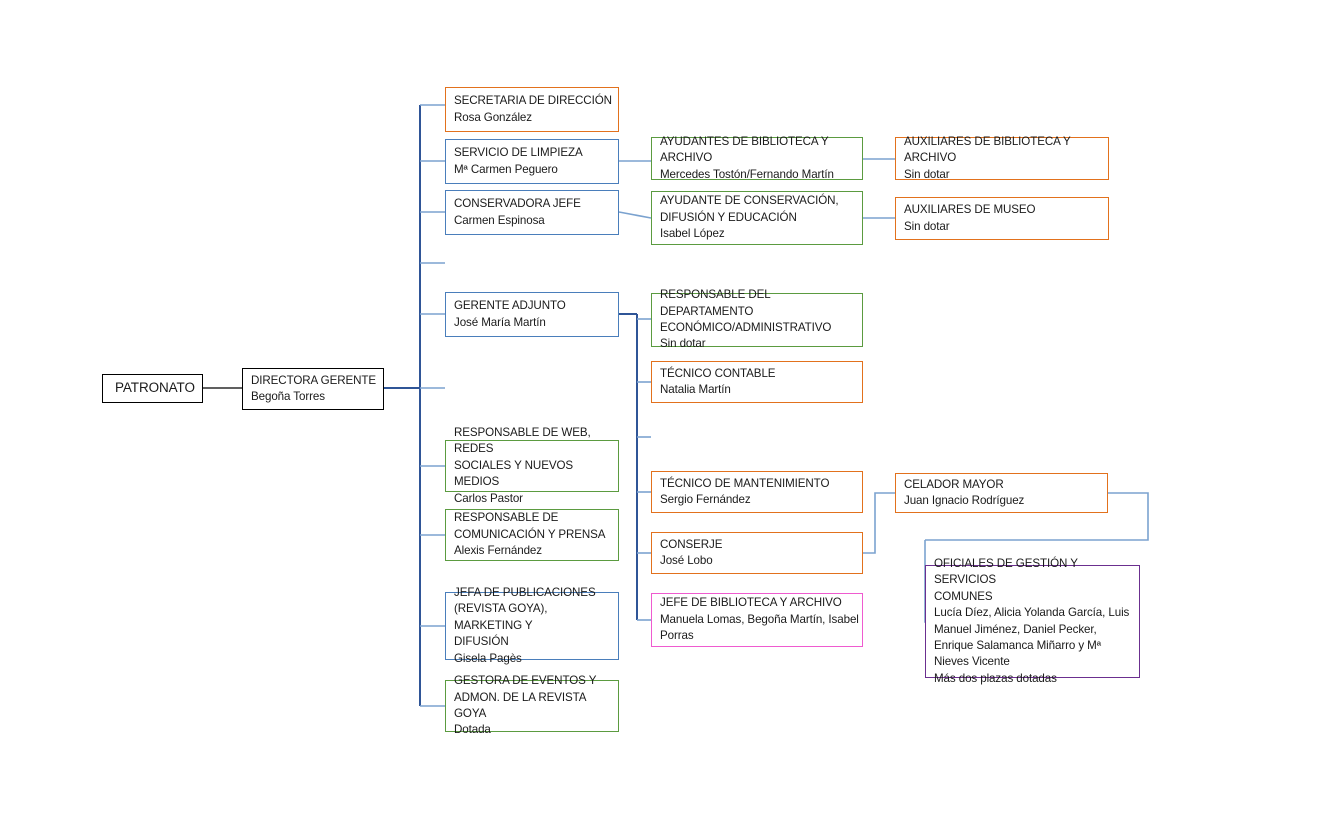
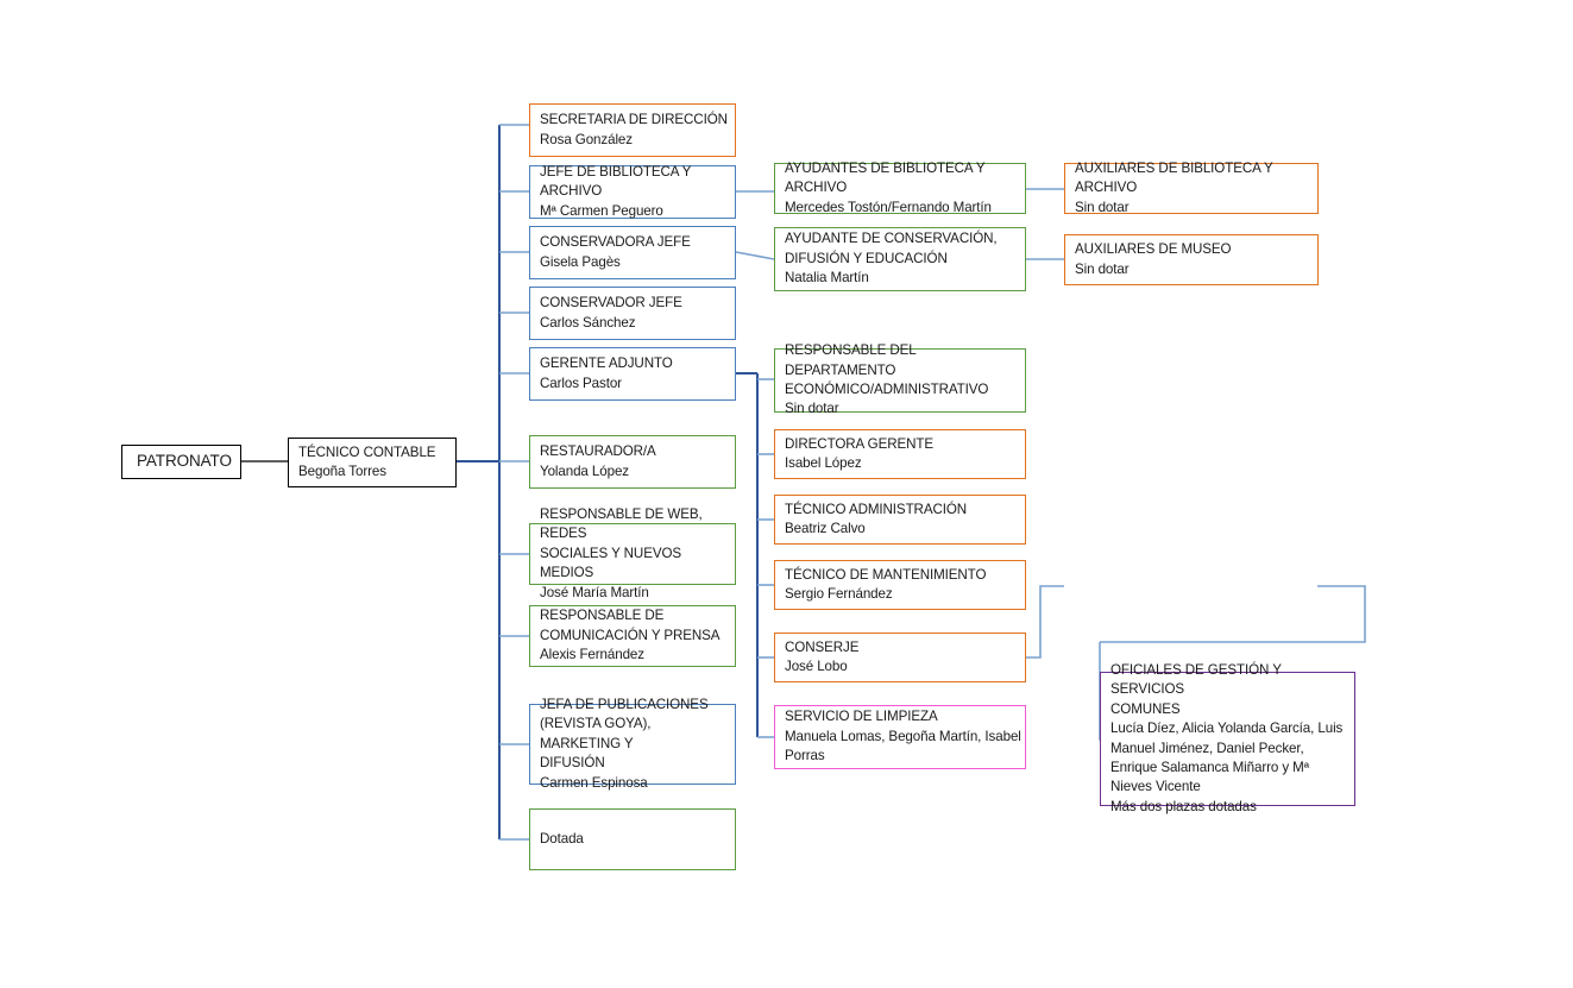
  PATRONATO
- DIRECTORA GERENTE
+ TÉCNICO CONTABLE
  Begoña Torres
  SECRETARIA DE DIRECCIÓN
  Rosa González
- SERVICIO DE LIMPIEZA
+ JEFE DE BIBLIOTECA Y ARCHIVO
  Mª Carmen Peguero
  CONSERVADORA JEFE
- Carmen Espinosa
+ Gisela Pagès
+ CONSERVADOR JEFE
+ Carlos Sánchez
  GERENTE ADJUNTO
- José María Martín
+ Carlos Pastor
+ RESTAURADOR/A
+ Yolanda López
  RESPONSABLE DE WEB, REDES
  SOCIALES Y NUEVOS MEDIOS
- Carlos Pastor
+ José María Martín
  RESPONSABLE DE
  COMUNICACIÓN Y PRENSA
  Alexis Fernández
  JEFA DE PUBLICACIONES
  (REVISTA GOYA), MARKETING Y
  DIFUSIÓN
- Gisela Pagès
+ Carmen Espinosa
- GESTORA DE EVENTOS Y
- ADMON. DE LA REVISTA GOYA
  Dotada
  AYUDANTES DE BIBLIOTECA Y ARCHIVO
  Mercedes Tostón/Fernando Martín
  AYUDANTE DE CONSERVACIÓN,
  DIFUSIÓN Y EDUCACIÓN
- Isabel López
+ Natalia Martín
  AUXILIARES DE BIBLIOTECA Y ARCHIVO
  Sin dotar
  AUXILIARES DE MUSEO
  Sin dotar
  RESPONSABLE DEL DEPARTAMENTO
  ECONÓMICO/ADMINISTRATIVO
  Sin dotar
- TÉCNICO CONTABLE
+ DIRECTORA GERENTE
- Natalia Martín
+ Isabel López
+ TÉCNICO ADMINISTRACIÓN
+ Beatriz Calvo
  TÉCNICO DE MANTENIMIENTO
  Sergio Fernández
  CONSERJE
  José Lobo
- JEFE DE BIBLIOTECA Y ARCHIVO
+ SERVICIO DE LIMPIEZA
  Manuela Lomas, Begoña Martín, Isabel
  Porras
- CELADOR MAYOR
- Juan Ignacio Rodríguez
  OFICIALES DE GESTIÓN Y SERVICIOS
  COMUNES
  Lucía Díez, Alicia Yolanda García, Luis
  Manuel Jiménez, Daniel Pecker,
  Enrique Salamanca Miñarro y Mª
  Nieves Vicente
  Más dos plazas dotadas
